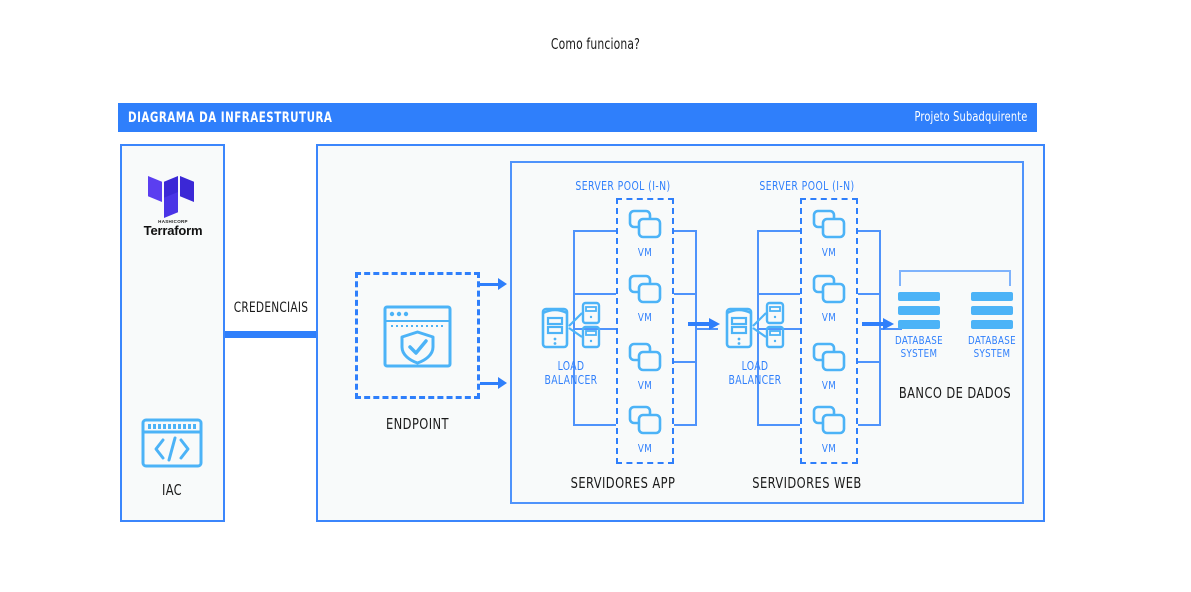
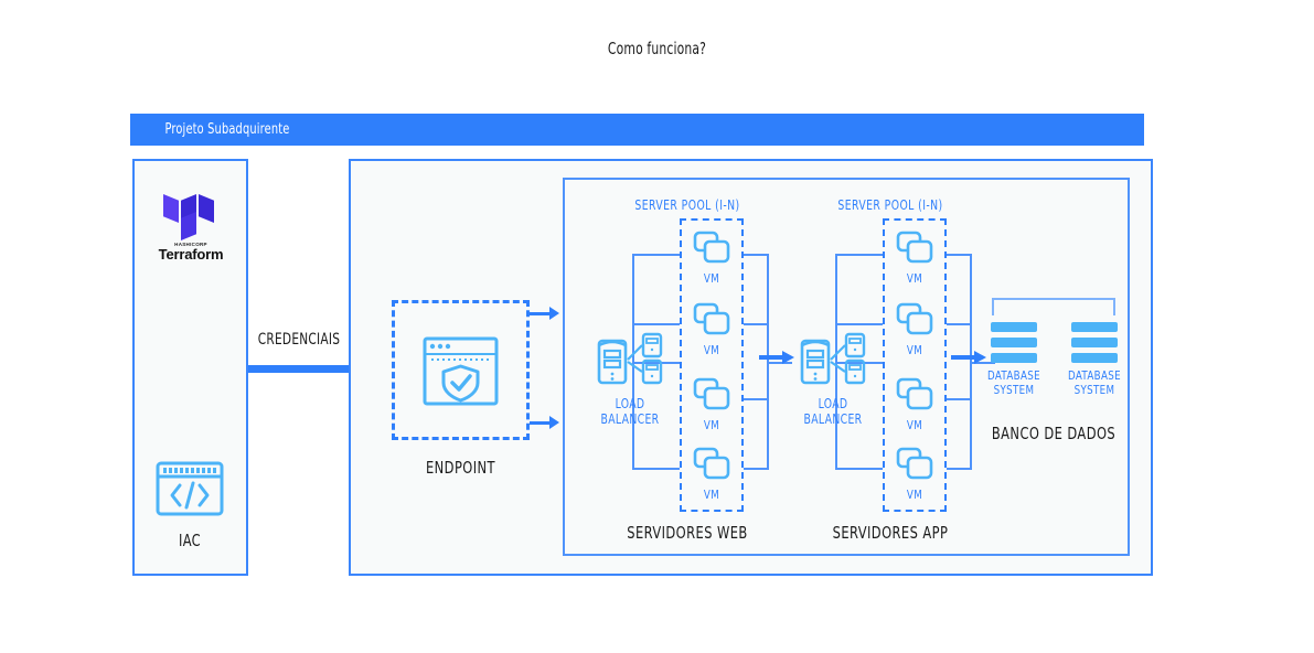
  Como funciona?
- DIAGRAMA DA INFRAESTRUTURA
  Projeto Subadquirente
  Terraform
  IAC
  CREDENCIAIS
  ENDPOINT
  SERVER POOL (I-N)
  LOAD
  BALANCER
  VM
  VM
  VM
  VM
- SERVIDORES APP
+ SERVIDORES WEB
  SERVER POOL (I-N)
  LOAD
  BALANCER
  VM
  VM
  VM
  VM
- SERVIDORES WEB
+ SERVIDORES APP
  DATABASE
  SYSTEM
  DATABASE
  SYSTEM
  BANCO DE DADOS
